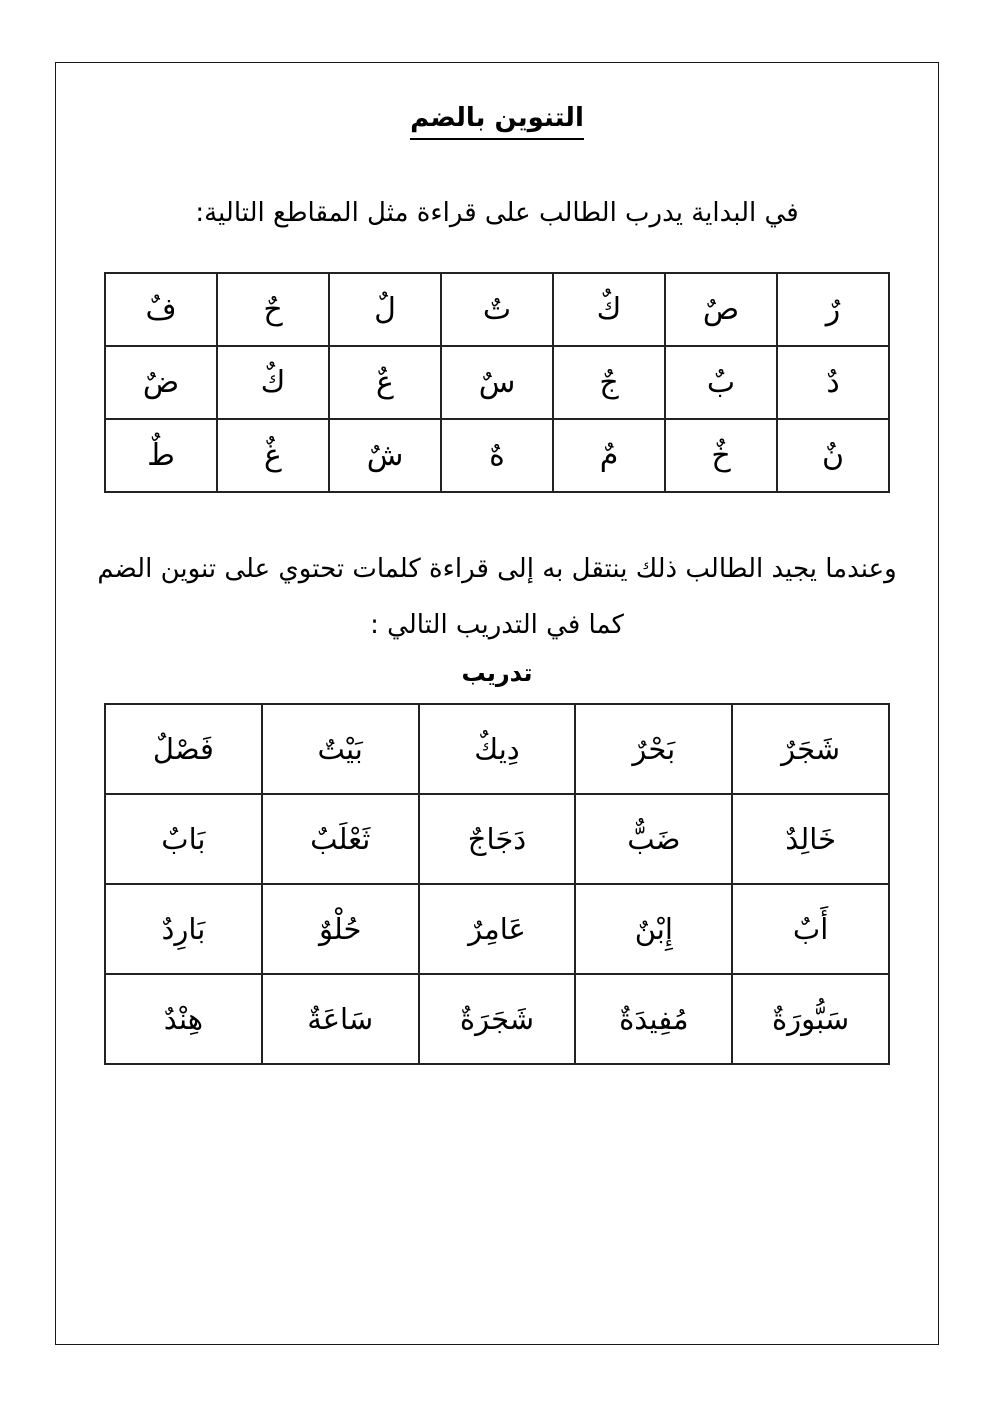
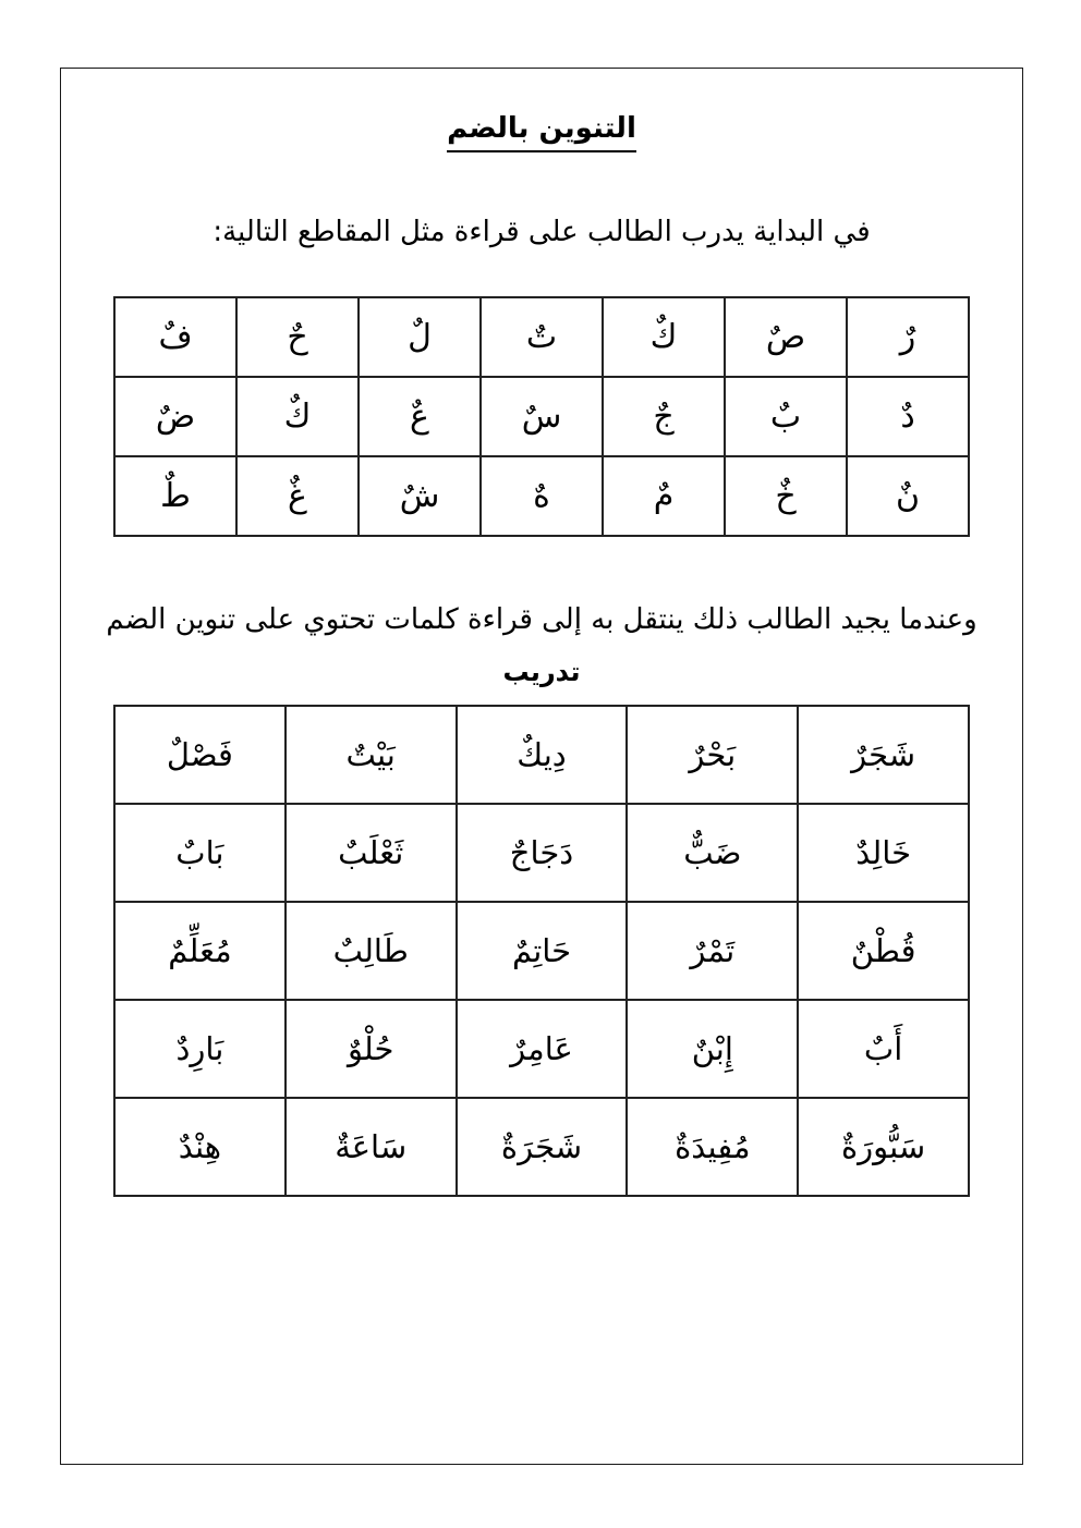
  التنوين بالضم
  في البداية يدرب الطالب على قراءة مثل المقاطع التالية:
  رٌ	صٌ	كٌ	تٌ	لٌ	حٌ	فٌ
  دٌ	بٌ	جٌ	سٌ	عٌ	كٌ	ضٌ
  نٌ	خٌ	مٌ	هٌ	شٌ	غٌ	طٌ
  وعندما يجيد الطالب ذلك ينتقل به إلى قراءة كلمات تحتوي على تنوين الضم
- كما في التدريب التالي :
  تدريب
  شَجَرٌ	بَحْرٌ	دِيكٌ	بَيْتٌ	فَصْلٌ
  خَالِدٌ	ضَبٌّ	دَجَاجٌ	ثَعْلَبٌ	بَابٌ
+ قُطْنٌ	تَمْرٌ	حَاتِمٌ	طَالِبٌ	مُعَلِّمٌ
  أَبٌ	إِبْنٌ	عَامِرٌ	حُلْوٌ	بَارِدٌ
  سَبُّورَةٌ	مُفِيدَةٌ	شَجَرَةٌ	سَاعَةٌ	هِنْدٌ
